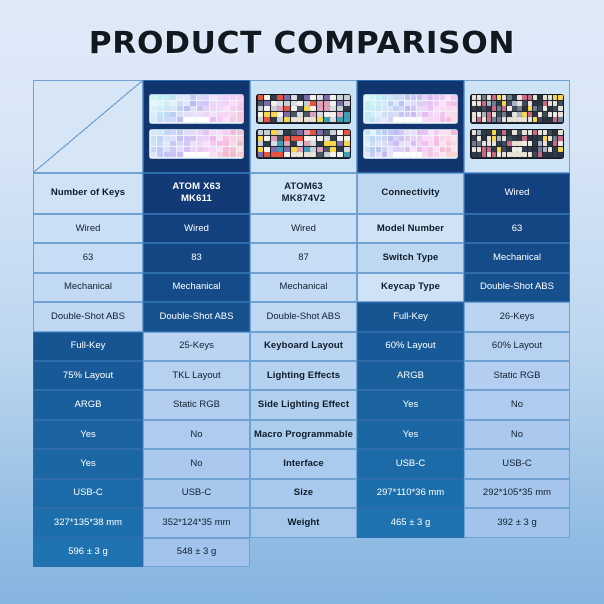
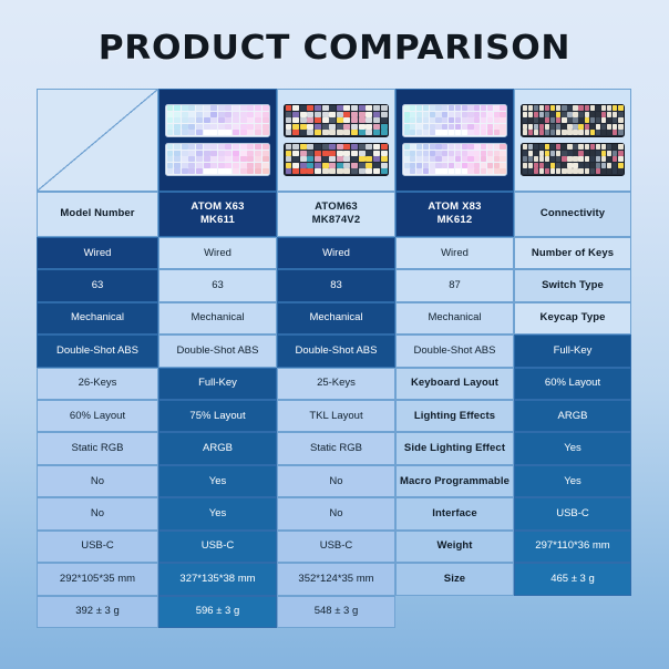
  PRODUCT COMPARISON
- Number of Keys
+ Model Number
  ATOM X63
  MK611
  ATOM63
  MK874V2
+ ATOM X83
+ MK612
  Connectivity
  Wired
  Wired
  Wired
  Wired
- Model Number
+ Number of Keys
  63
  63
  83
  87
  Switch Type
  Mechanical
  Mechanical
  Mechanical
  Mechanical
  Keycap Type
  Double-Shot ABS
  Double-Shot ABS
  Double-Shot ABS
  Double-Shot ABS
  Full-Key
  26-Keys
  Full-Key
  25-Keys
  Keyboard Layout
  60% Layout
  60% Layout
  75% Layout
  TKL Layout
  Lighting Effects
  ARGB
  Static RGB
  ARGB
  Static RGB
  Side Lighting Effect
  Yes
  No
  Yes
  No
  Macro Programmable
  Yes
  No
  Yes
  No
  Interface
  USB-C
  USB-C
  USB-C
  USB-C
- Size
+ Weight
  297*110*36 mm
  292*105*35 mm
  327*135*38 mm
  352*124*35 mm
- Weight
+ Size
  465 ± 3 g
  392 ± 3 g
  596 ± 3 g
  548 ± 3 g
